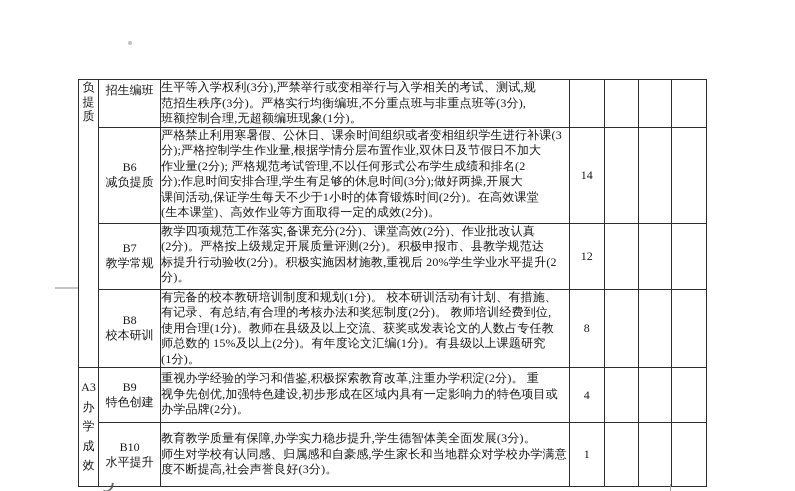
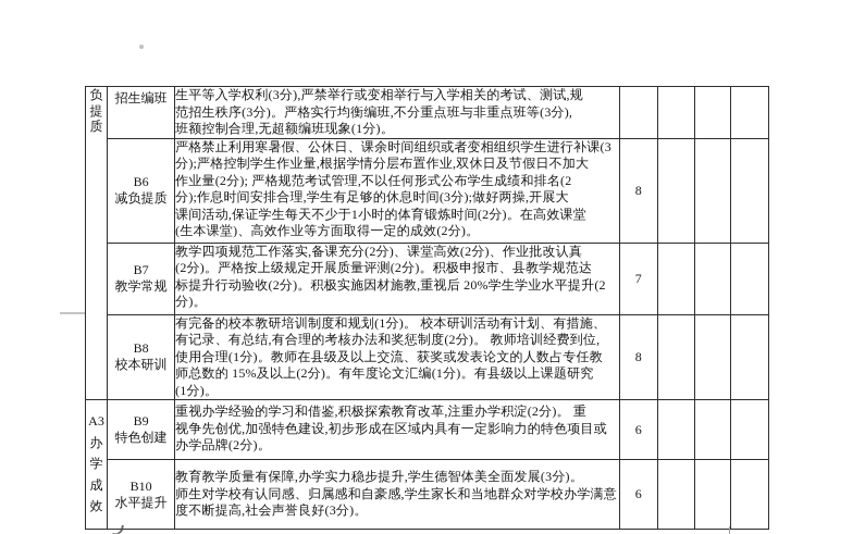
  负 提 质	招生编班	生平等入学权利(3分),严禁举行或变相举行与入学相关的考试、测试,规 范招生秩序(3分)。严格实行均衡编班,不分重点班与非重点班等(3分), 班额控制合理,无超额编班现象(1分)。
- B6 减负提质	严格禁止利用寒暑假、公休日、课余时间组织或者变相组织学生进行补课(3 分);严格控制学生作业量,根据学情分层布置作业,双休日及节假日不加大 作业量(2分); 严格规范考试管理,不以任何形式公布学生成绩和排名(2 分);作息时间安排合理,学生有足够的休息时间(3分);做好两操,开展大 课间活动,保证学生每天不少于1小时的体育锻炼时间(2分)。在高效课堂 (生本课堂)、高效作业等方面取得一定的成效(2分)。	14
+ B6 减负提质	严格禁止利用寒暑假、公休日、课余时间组织或者变相组织学生进行补课(3 分);严格控制学生作业量,根据学情分层布置作业,双休日及节假日不加大 作业量(2分); 严格规范考试管理,不以任何形式公布学生成绩和排名(2 分);作息时间安排合理,学生有足够的休息时间(3分);做好两操,开展大 课间活动,保证学生每天不少于1小时的体育锻炼时间(2分)。在高效课堂 (生本课堂)、高效作业等方面取得一定的成效(2分)。	8
- B7 教学常规	教学四项规范工作落实,备课充分(2分)、课堂高效(2分)、作业批改认真 (2分)。严格按上级规定开展质量评测(2分)。积极申报市、县教学规范达 标提升行动验收(2分)。积极实施因材施教,重视后 20%学生学业水平提升(2 分)。	12
+ B7 教学常规	教学四项规范工作落实,备课充分(2分)、课堂高效(2分)、作业批改认真 (2分)。严格按上级规定开展质量评测(2分)。积极申报市、县教学规范达 标提升行动验收(2分)。积极实施因材施教,重视后 20%学生学业水平提升(2 分)。	7
  B8 校本研训	有完备的校本教研培训制度和规划(1分)。 校本研训活动有计划、有措施、 有记录、有总结,有合理的考核办法和奖惩制度(2分)。 教师培训经费到位, 使用合理(1分)。教师在县级及以上交流、获奖或发表论文的人数占专任教 师总数的 15%及以上(2分)。有年度论文汇编(1分)。有县级以上课题研究 (1分)。	8
- A3 办 学 成 效	B9 特色创建	重视办学经验的学习和借鉴,积极探索教育改革,注重办学积淀(2分)。 重 视争先创优,加强特色建设,初步形成在区域内具有一定影响力的特色项目或 办学品牌(2分)。	4
+ A3 办 学 成 效	B9 特色创建	重视办学经验的学习和借鉴,积极探索教育改革,注重办学积淀(2分)。 重 视争先创优,加强特色建设,初步形成在区域内具有一定影响力的特色项目或 办学品牌(2分)。	6
- B10 水平提升	教育教学质量有保障,办学实力稳步提升,学生德智体美全面发展(3分)。 师生对学校有认同感、归属感和自豪感,学生家长和当地群众对学校办学满意 度不断提高,社会声誉良好(3分)。	1
+ B10 水平提升	教育教学质量有保障,办学实力稳步提升,学生德智体美全面发展(3分)。 师生对学校有认同感、归属感和自豪感,学生家长和当地群众对学校办学满意 度不断提高,社会声誉良好(3分)。	6
